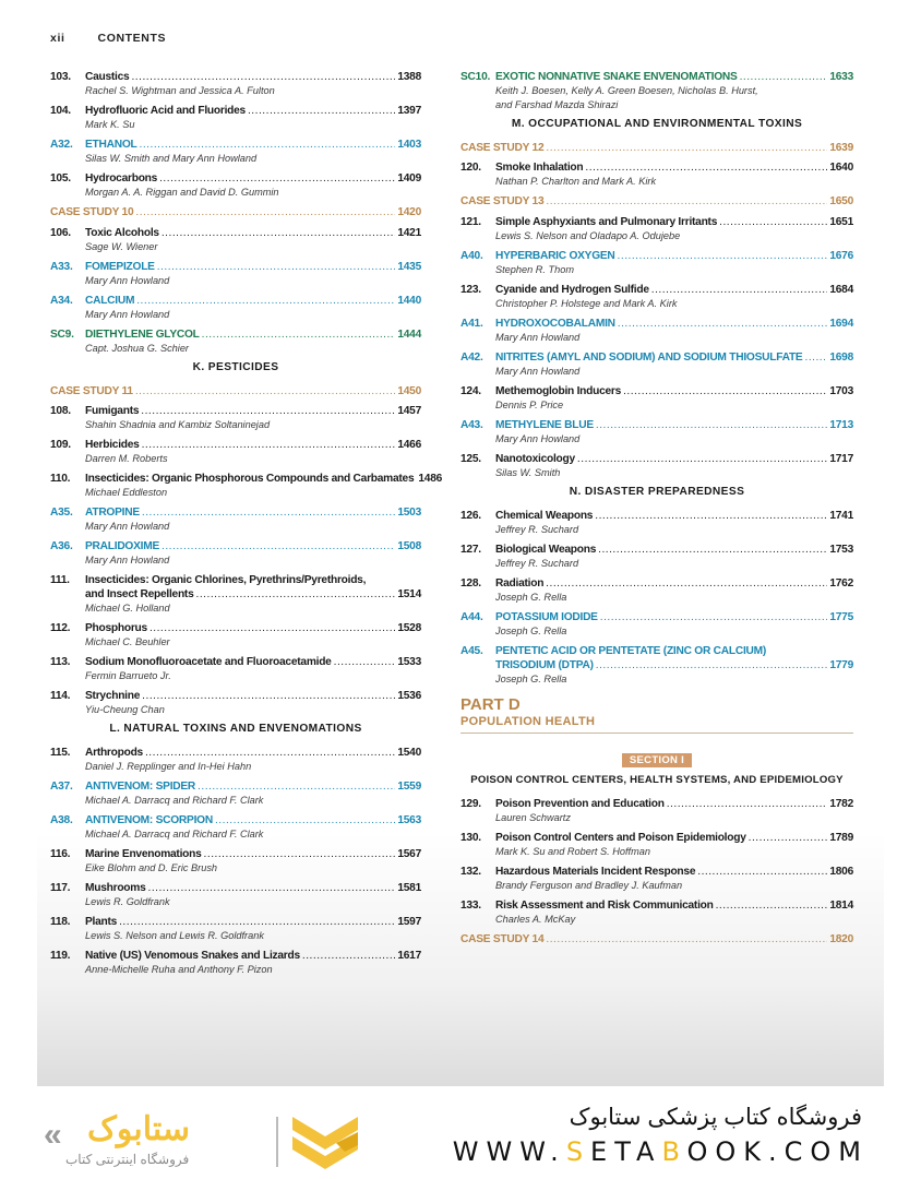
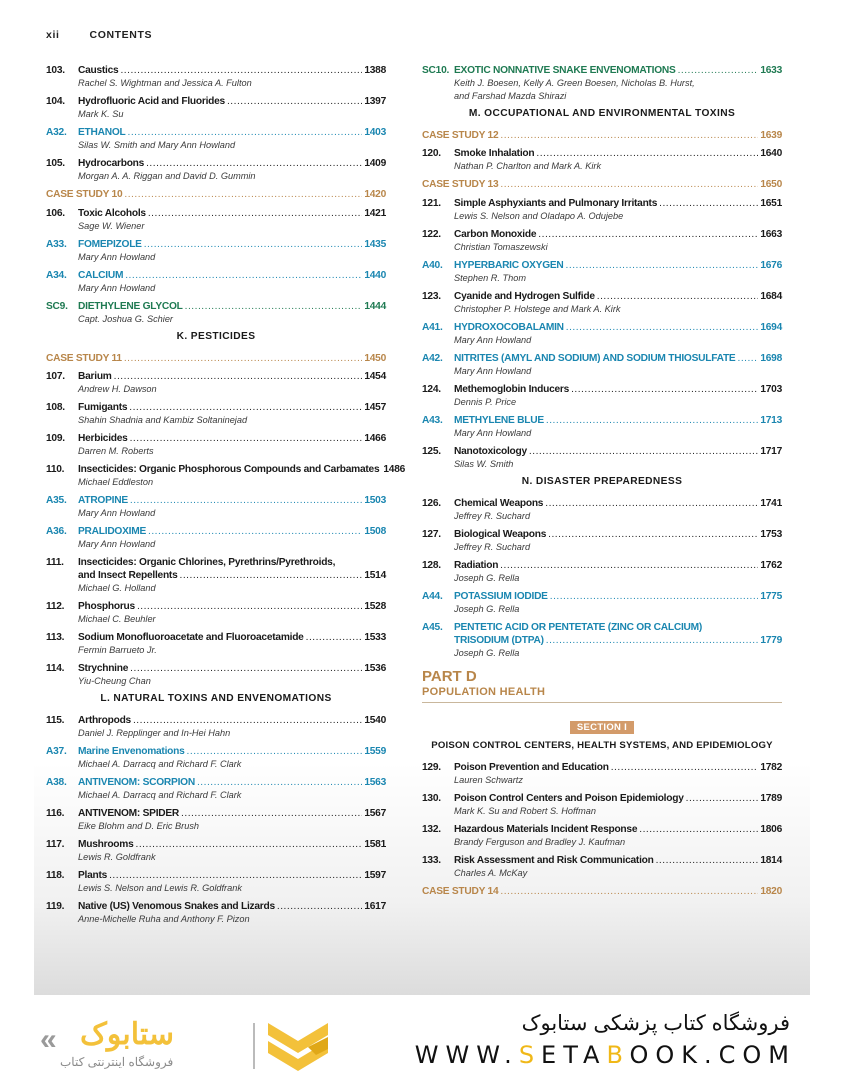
  xii CONTENTS
  103.
  Caustics
  1388
  Rachel S. Wightman and Jessica A. Fulton
  104.
  Hydrofluoric Acid and Fluorides
  1397
  Mark K. Su
  A32.
  ETHANOL
  1403
  Silas W. Smith and Mary Ann Howland
  105.
  Hydrocarbons
  1409
  Morgan A. A. Riggan and David D. Gummin
  CASE STUDY 10
  1420
  106.
  Toxic Alcohols
  1421
  Sage W. Wiener
  A33.
  FOMEPIZOLE
  1435
  Mary Ann Howland
  A34.
  CALCIUM
  1440
  Mary Ann Howland
  SC9.
  DIETHYLENE GLYCOL
  1444
  Capt. Joshua G. Schier
  K. PESTICIDES
  CASE STUDY 11
  1450
+ 107.
+ Barium
+ 1454
+ Andrew H. Dawson
  108.
  Fumigants
  1457
  Shahin Shadnia and Kambiz Soltaninejad
  109.
  Herbicides
  1466
  Darren M. Roberts
  110.
  Insecticides: Organic Phosphorous Compounds and Carbamates
  1486
  Michael Eddleston
  A35.
  ATROPINE
  1503
  Mary Ann Howland
  A36.
  PRALIDOXIME
  1508
  Mary Ann Howland
  111.
  Insecticides: Organic Chlorines, Pyrethrins/Pyrethroids,
  and Insect Repellents
  1514
  Michael G. Holland
  112.
  Phosphorus
  1528
  Michael C. Beuhler
  113.
  Sodium Monofluoroacetate and Fluoroacetamide
  1533
  Fermin Barrueto Jr.
  114.
  Strychnine
  1536
  Yiu-Cheung Chan
  L. NATURAL TOXINS AND ENVENOMATIONS
  115.
  Arthropods
  1540
  Daniel J. Repplinger and In-Hei Hahn
  A37.
- ANTIVENOM: SPIDER
+ Marine Envenomations
  1559
  Michael A. Darracq and Richard F. Clark
  A38.
  ANTIVENOM: SCORPION
  1563
  Michael A. Darracq and Richard F. Clark
  116.
- Marine Envenomations
+ ANTIVENOM: SPIDER
  1567
  Eike Blohm and D. Eric Brush
  117.
  Mushrooms
  1581
  Lewis R. Goldfrank
  118.
  Plants
  1597
  Lewis S. Nelson and Lewis R. Goldfrank
  119.
  Native (US) Venomous Snakes and Lizards
  1617
  Anne-Michelle Ruha and Anthony F. Pizon
  SC10.
  EXOTIC NONNATIVE SNAKE ENVENOMATIONS
  1633
  Keith J. Boesen, Kelly A. Green Boesen, Nicholas B. Hurst,
  and Farshad Mazda Shirazi
  M. OCCUPATIONAL AND ENVIRONMENTAL TOXINS
  CASE STUDY 12
  1639
  120.
  Smoke Inhalation
  1640
  Nathan P. Charlton and Mark A. Kirk
  CASE STUDY 13
  1650
  121.
  Simple Asphyxiants and Pulmonary Irritants
  1651
  Lewis S. Nelson and Oladapo A. Odujebe
+ 122.
+ Carbon Monoxide
+ 1663
+ Christian Tomaszewski
  A40.
  HYPERBARIC OXYGEN
  1676
  Stephen R. Thom
  123.
  Cyanide and Hydrogen Sulfide
  1684
  Christopher P. Holstege and Mark A. Kirk
  A41.
  HYDROXOCOBALAMIN
  1694
  Mary Ann Howland
  A42.
  NITRITES (AMYL AND SODIUM) AND SODIUM THIOSULFATE
  1698
  Mary Ann Howland
  124.
  Methemoglobin Inducers
  1703
  Dennis P. Price
  A43.
  METHYLENE BLUE
  1713
  Mary Ann Howland
  125.
  Nanotoxicology
  1717
  Silas W. Smith
  N. DISASTER PREPAREDNESS
  126.
  Chemical Weapons
  1741
  Jeffrey R. Suchard
  127.
  Biological Weapons
  1753
  Jeffrey R. Suchard
  128.
  Radiation
  1762
  Joseph G. Rella
  A44.
  POTASSIUM IODIDE
  1775
  Joseph G. Rella
  A45.
  PENTETIC ACID OR PENTETATE (ZINC OR CALCIUM)
  TRISODIUM (DTPA)
  1779
  Joseph G. Rella
  PART D
  POPULATION HEALTH
  SECTION I
  POISON CONTROL CENTERS, HEALTH SYSTEMS, AND EPIDEMIOLOGY
  129.
  Poison Prevention and Education
  1782
  Lauren Schwartz
  130.
  Poison Control Centers and Poison Epidemiology
  1789
  Mark K. Su and Robert S. Hoffman
  132.
  Hazardous Materials Incident Response
  1806
  Brandy Ferguson and Bradley J. Kaufman
  133.
  Risk Assessment and Risk Communication
  1814
  Charles A. McKay
  CASE STUDY 14
  1820
  «
  ستابوک
  فروشگاه اینترنتی کتاب
  فروشگاه کتاب پزشکی ستابوک
  WWW.SETABOOK.COM
